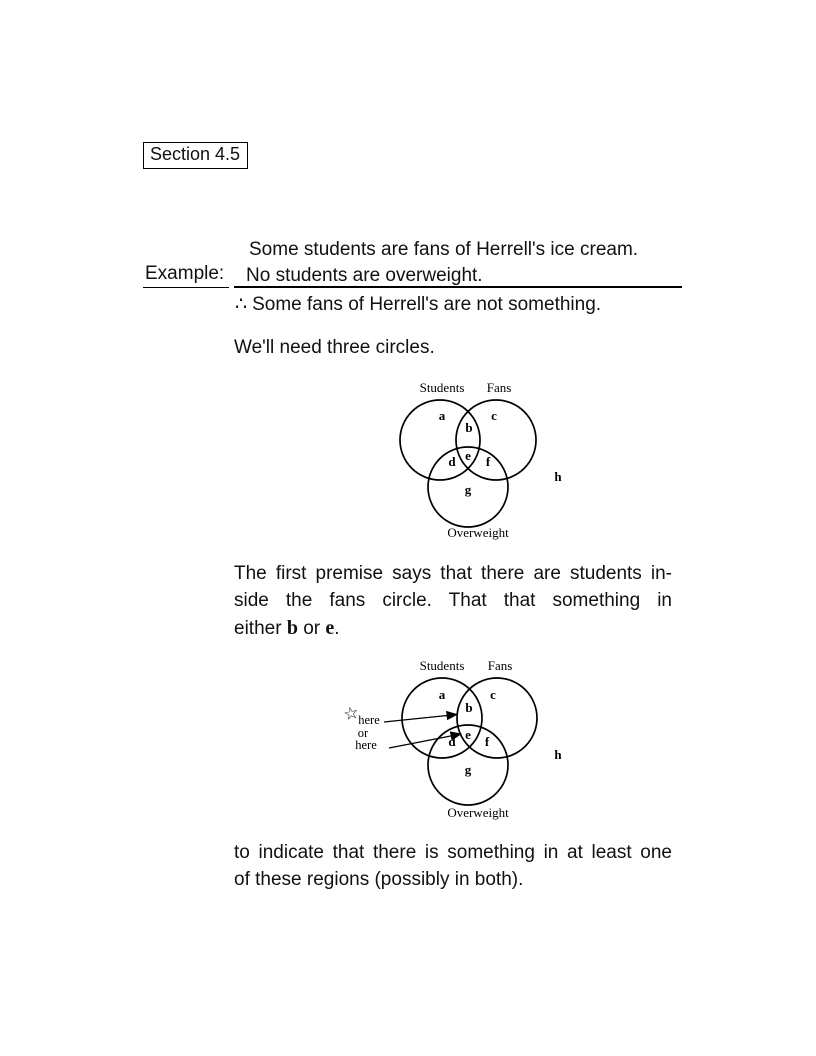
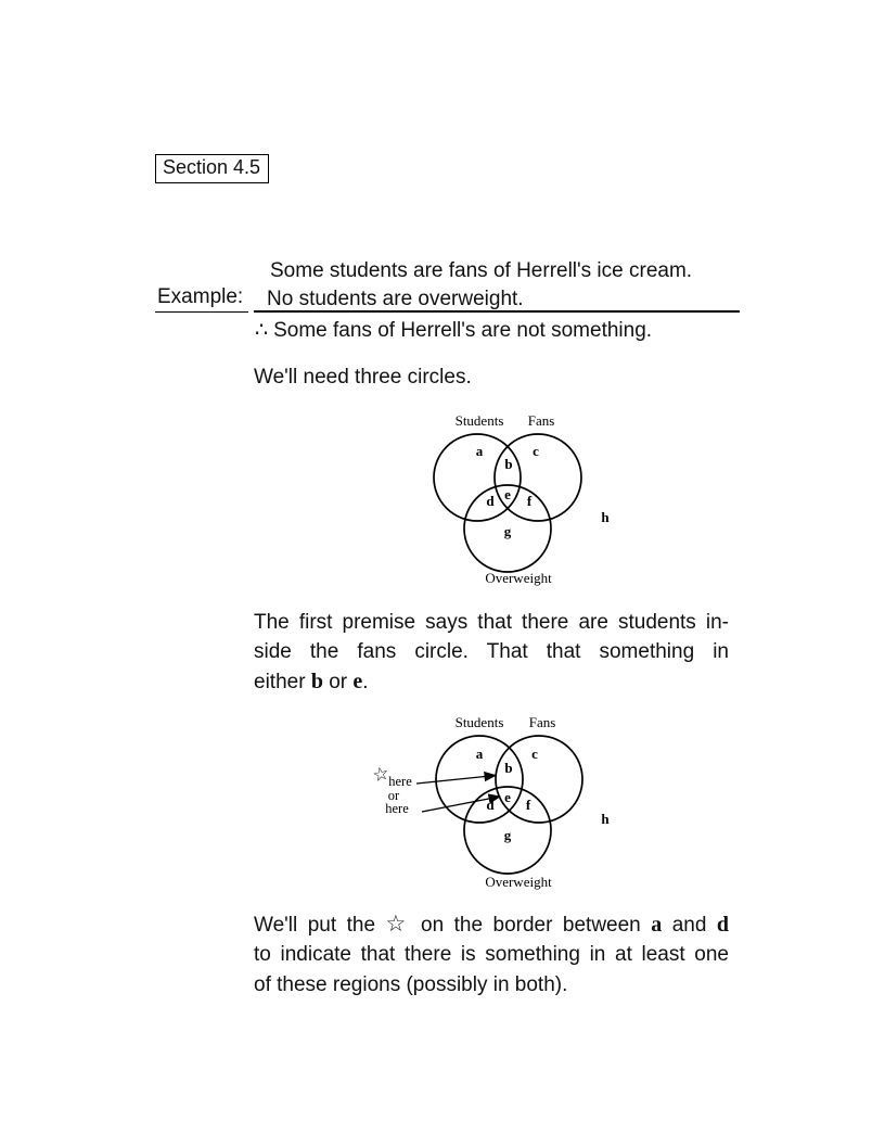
  Section 4.5
  Example:
  Some students are fans of Herrell's ice cream.
  No students are overweight.
  ∴ Some fans of Herrell's are not something.
  We'll need three circles.
  Students
  Fans
  Overweight
  a
  b
  c
  d
  e
  f
  g
  h
  The first premise says that there are students in-
  side the fans circle. That that something in
  either b or e.
  Students
  Fans
  Overweight
  a
  b
  c
  d
  e
  f
  g
  h
  here
  or
  here
+ We'll put the ☆ on the border between a and d
  to indicate that there is something in at least one
  of these regions (possibly in both).
